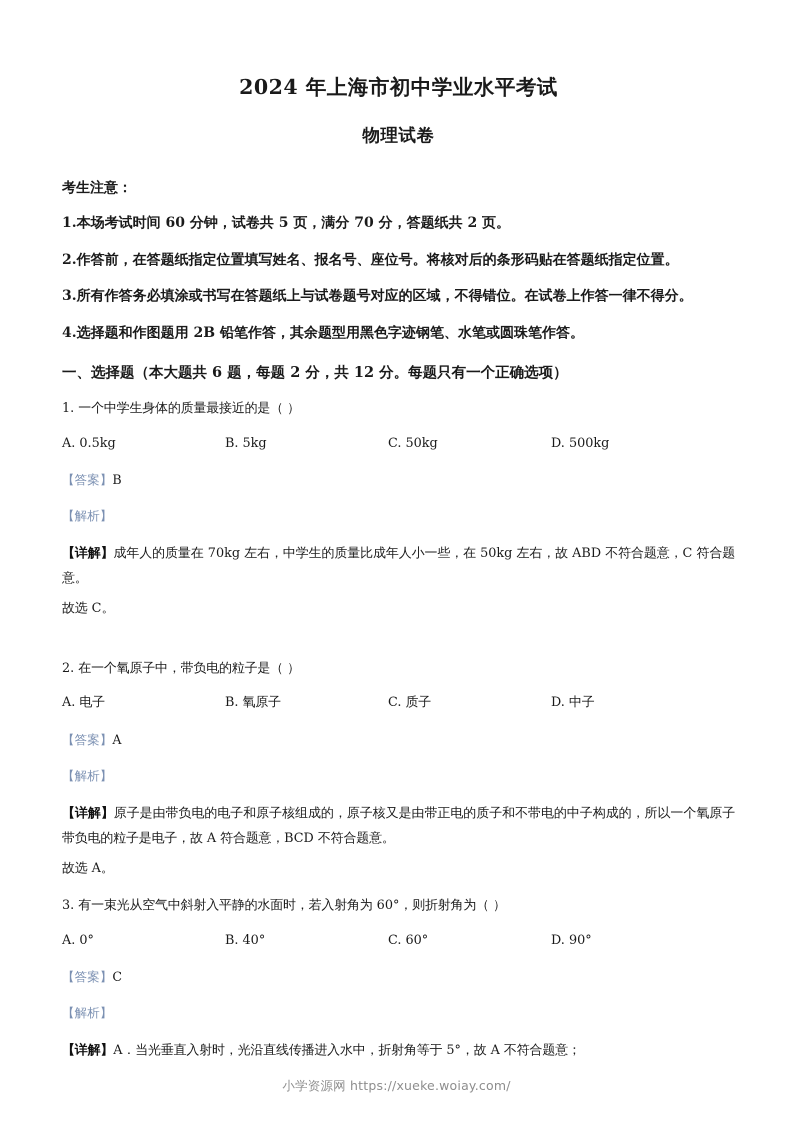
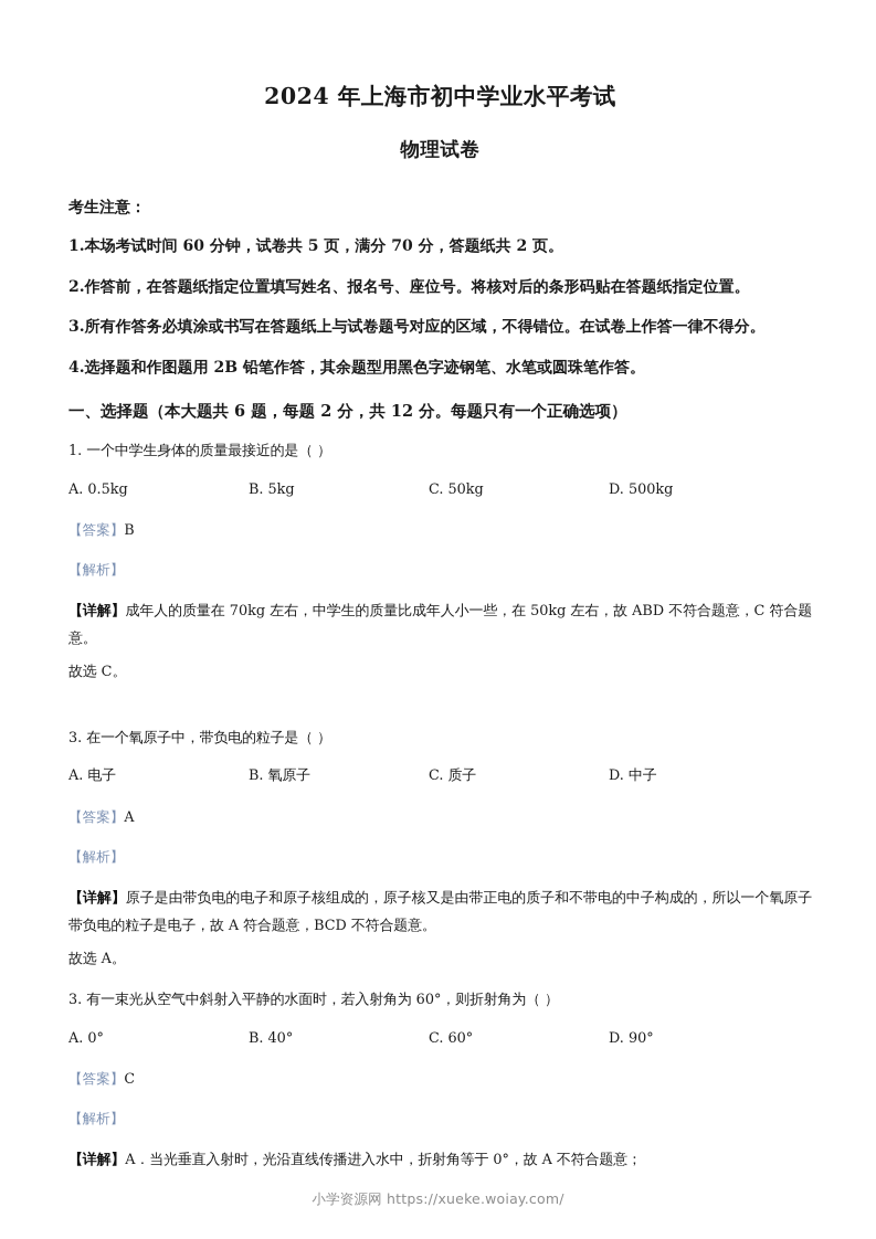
  2024 年上海市初中学业水平考试
  物理试卷
  考生注意：
  1.本场考试时间 60 分钟，试卷共 5 页，满分 70 分，答题纸共 2 页。
  2.作答前，在答题纸指定位置填写姓名、报名号、座位号。将核对后的条形码贴在答题纸指定位置。
  3.所有作答务必填涂或书写在答题纸上与试卷题号对应的区域，不得错位。在试卷上作答一律不得分。
  4.选择题和作图题用 2B 铅笔作答，其余题型用黑色字迹钢笔、水笔或圆珠笔作答。
  一、选择题（本大题共 6 题，每题 2 分，共 12 分。每题只有一个正确选项）
  1. 一个中学生身体的质量最接近的是（ ）
  A. 0.5kg
  B. 5kg
  C. 50kg
  D. 500kg
  【答案】B
  【解析】
  【详解】成年人的质量在 70kg 左右，中学生的质量比成年人小一些，在 50kg 左右，故 ABD 不符合题意，C 符合题意。
  故选 C。
- 2. 在一个氧原子中，带负电的粒子是（ ）
+ 3. 在一个氧原子中，带负电的粒子是（ ）
  A. 电子
  B. 氧原子
  C. 质子
  D. 中子
  【答案】A
  【解析】
  【详解】原子是由带负电的电子和原子核组成的，原子核又是由带正电的质子和不带电的中子构成的，所以一个氧原子带负电的粒子是电子，故 A 符合题意，BCD 不符合题意。
  故选 A。
  3. 有一束光从空气中斜射入平静的水面时，若入射角为 60°，则折射角为（ ）
  A. 0°
  B. 40°
  C. 60°
  D. 90°
  【答案】C
  【解析】
- 【详解】A．当光垂直入射时，光沿直线传播进入水中，折射角等于 5°，故 A 不符合题意；
+ 【详解】A．当光垂直入射时，光沿直线传播进入水中，折射角等于 0°，故 A 不符合题意；
  小学资源网 https://xueke.woiay.com/
